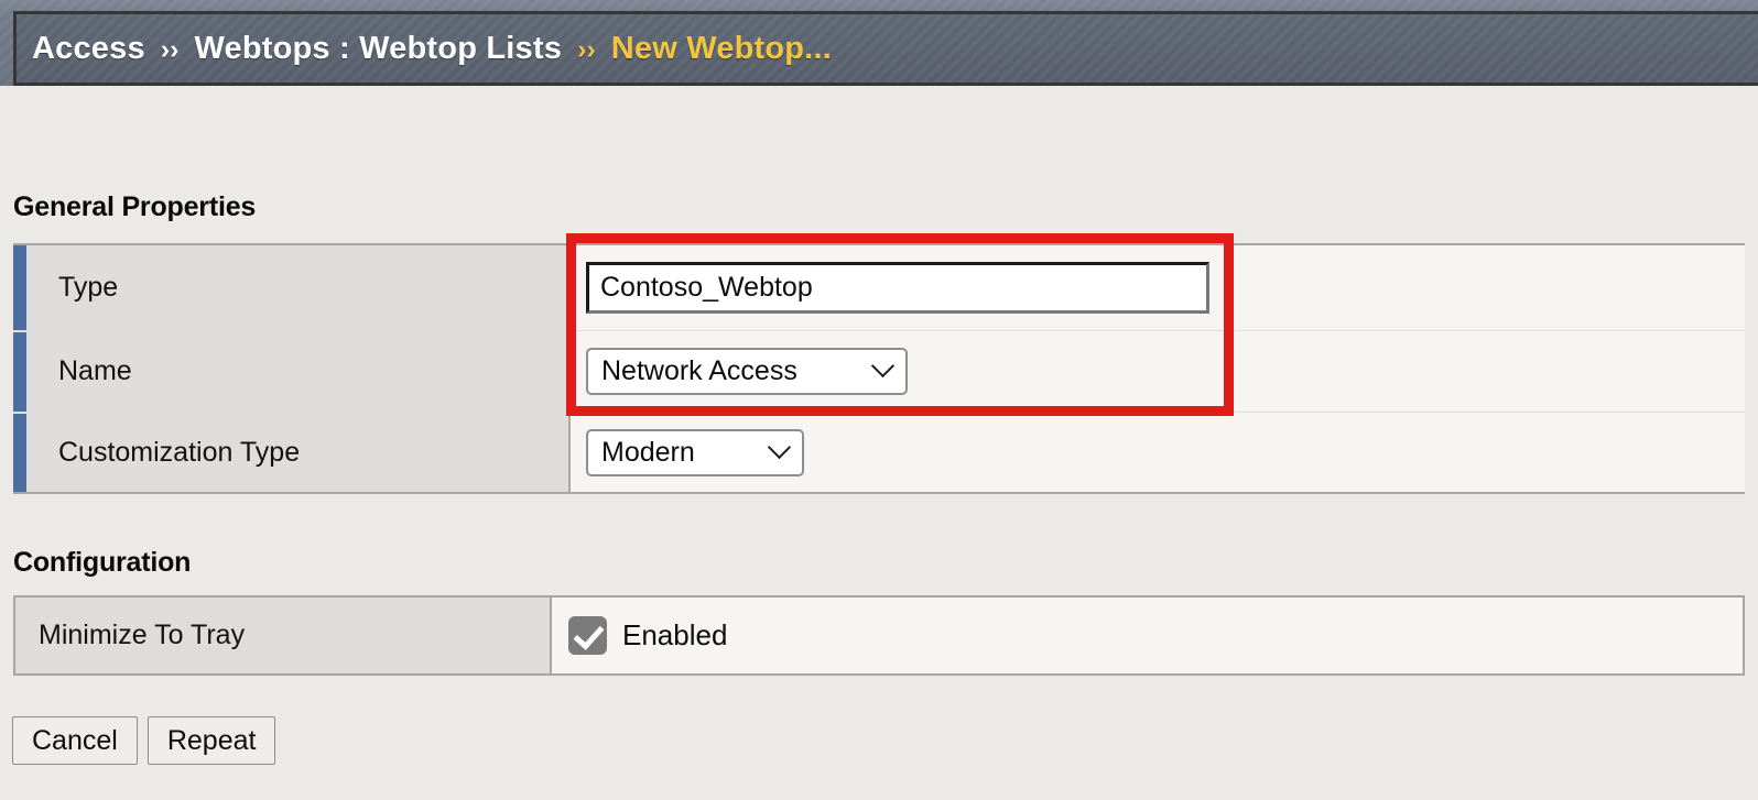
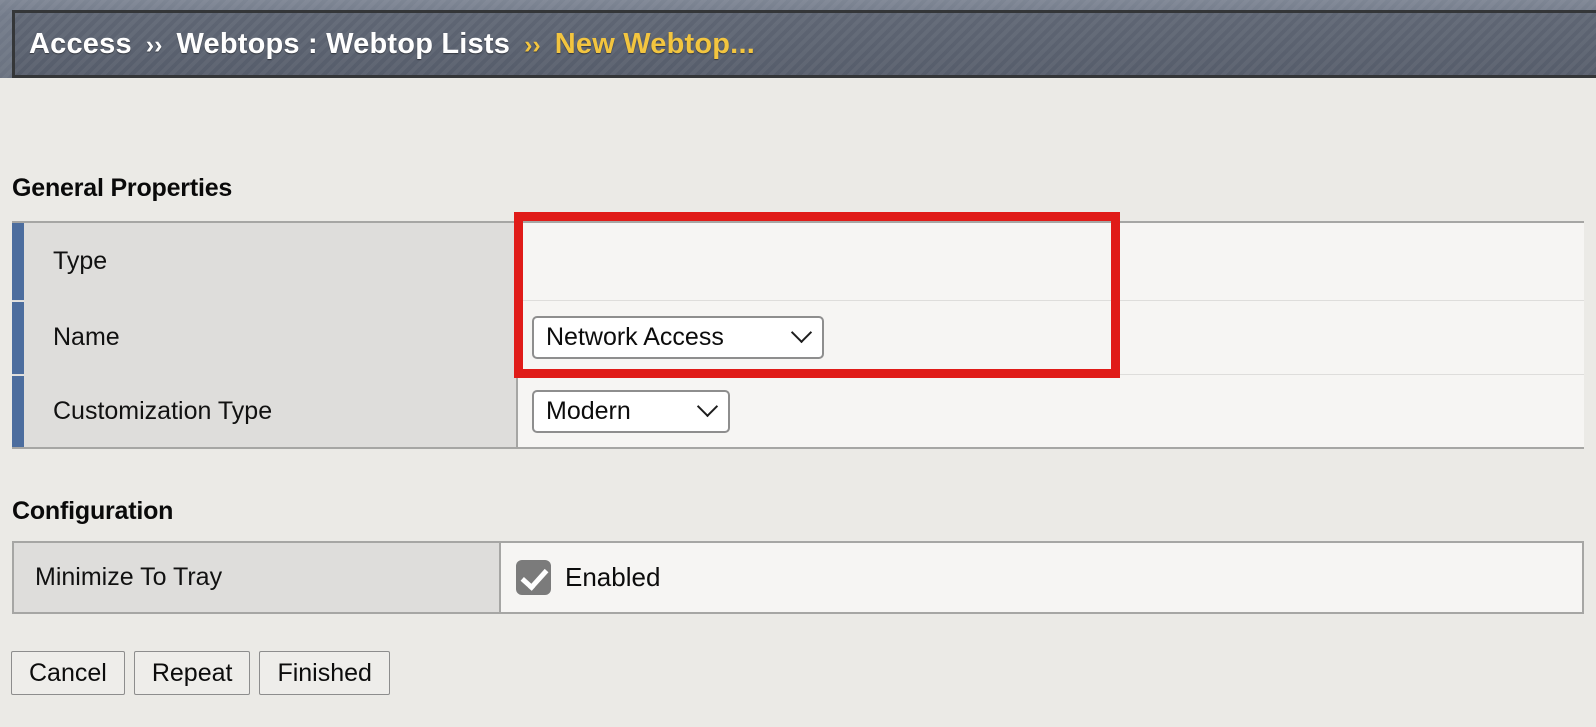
  Access
  ››
  Webtops : Webtop Lists
  ››
  New Webtop...
  General Properties
  Type
- Contoso_Webtop
  Name
  Network Access
  Customization Type
  Modern
  Configuration
  Minimize To Tray
  Enabled
  Cancel
  Repeat
+ Finished
